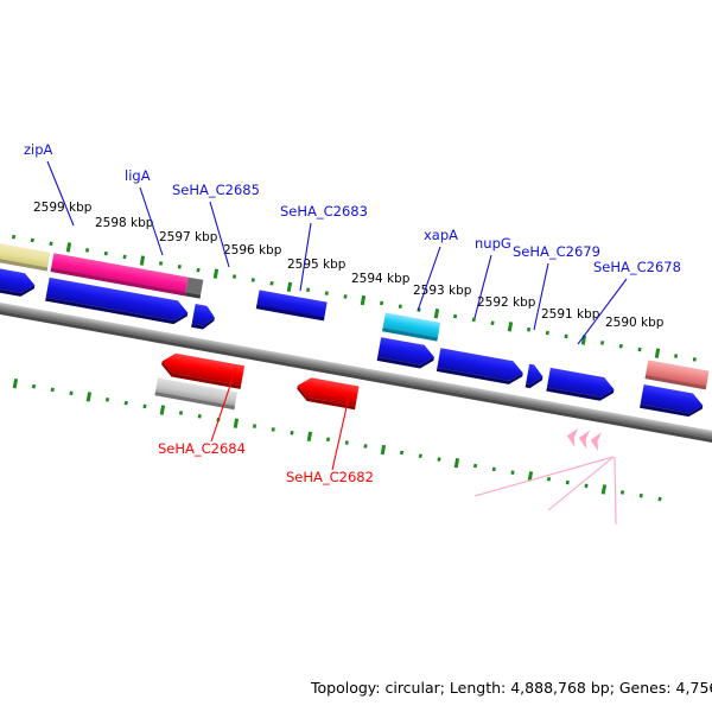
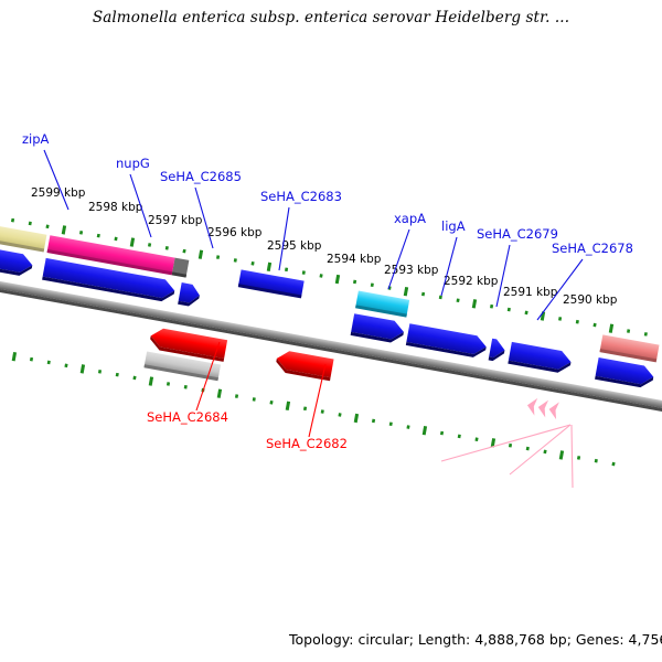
+ Salmonella enterica subsp. enterica serovar Heidelberg str. ...
  2599 kbp
  2598 kbp
  2597 kbp
  2596 kbp
  2595 kbp
  2594 kbp
  293 kbp
  2592 kbp
  2591 kbp
  2590 kbp
  zipA
- ligA
+ nupG
  SeHA_C2685
  SeHA_C2683
  xapA
- nupG
+ ligA
  SeHA_C2679
  SeHA_C2678
  SeHA_C2684
  SeHA_C2682
  Topology: circular; Length: 4,888,768 bp; Genes: 4,75
